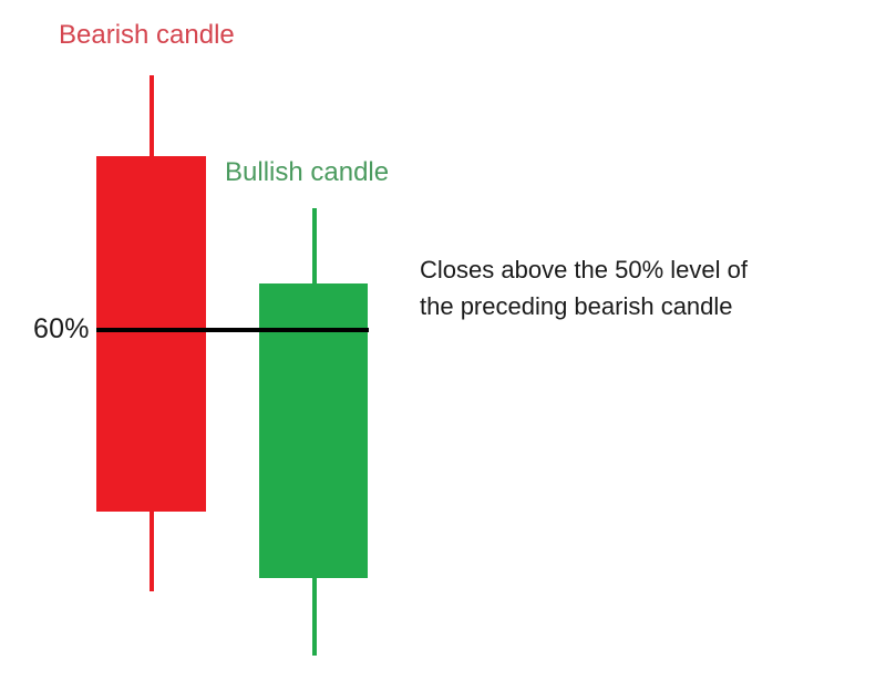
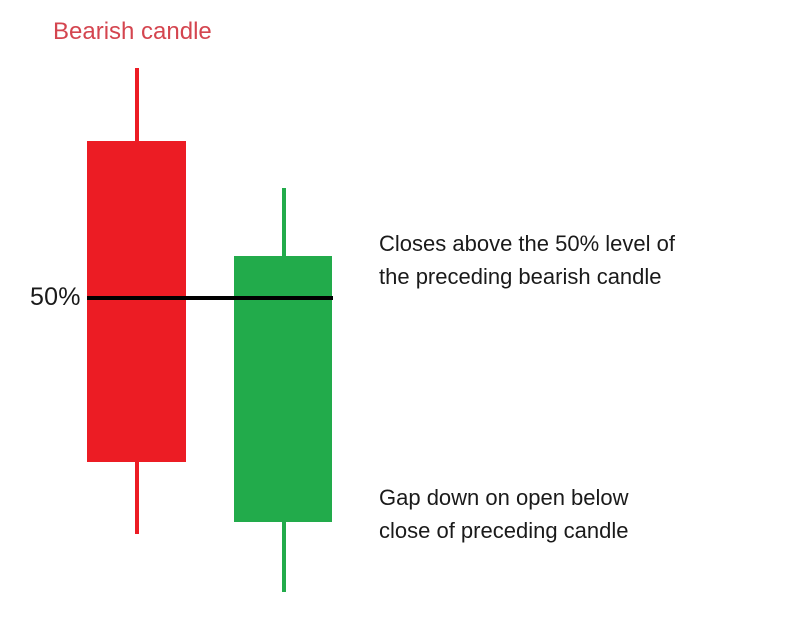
  Bearish candle
- Bullish candle
- 60%
+ 50%
  Closes above the 50% level of
  the preceding bearish candle
+ Gap down on open below
+ close of preceding candle
